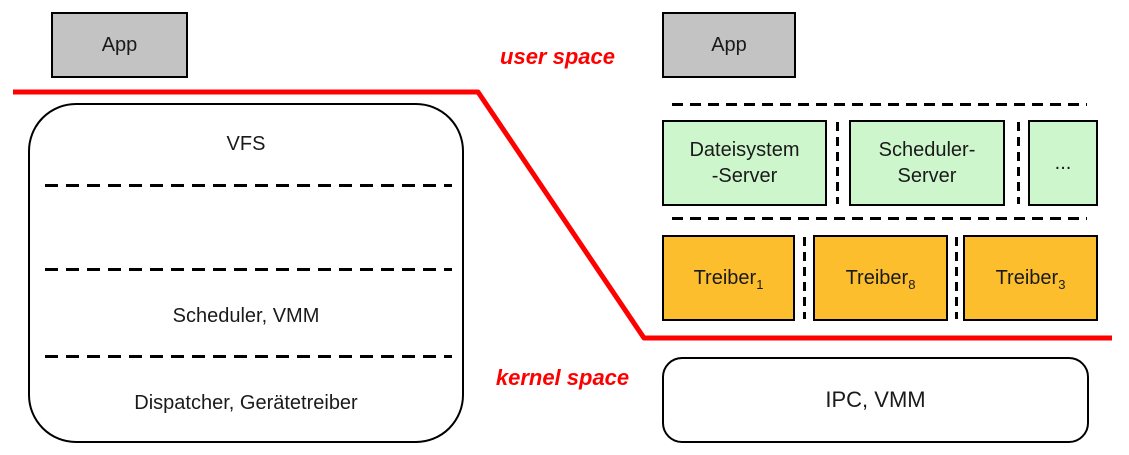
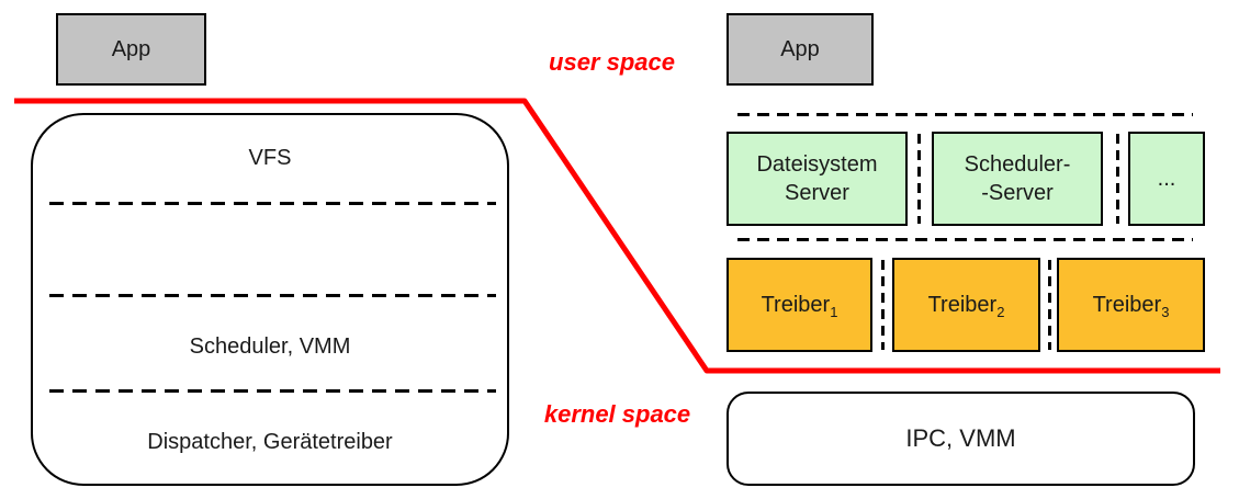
  App
  VFS
  Scheduler, VMM
  Dispatcher, Gerätetreiber
  user space
  kernel space
  App
  Dateisystem
- -Server
+ Server
  Scheduler-
- Server
+ -Server
  ...
  Treiber1
- Treiber8
+ Treiber2
  Treiber3
  IPC, VMM
